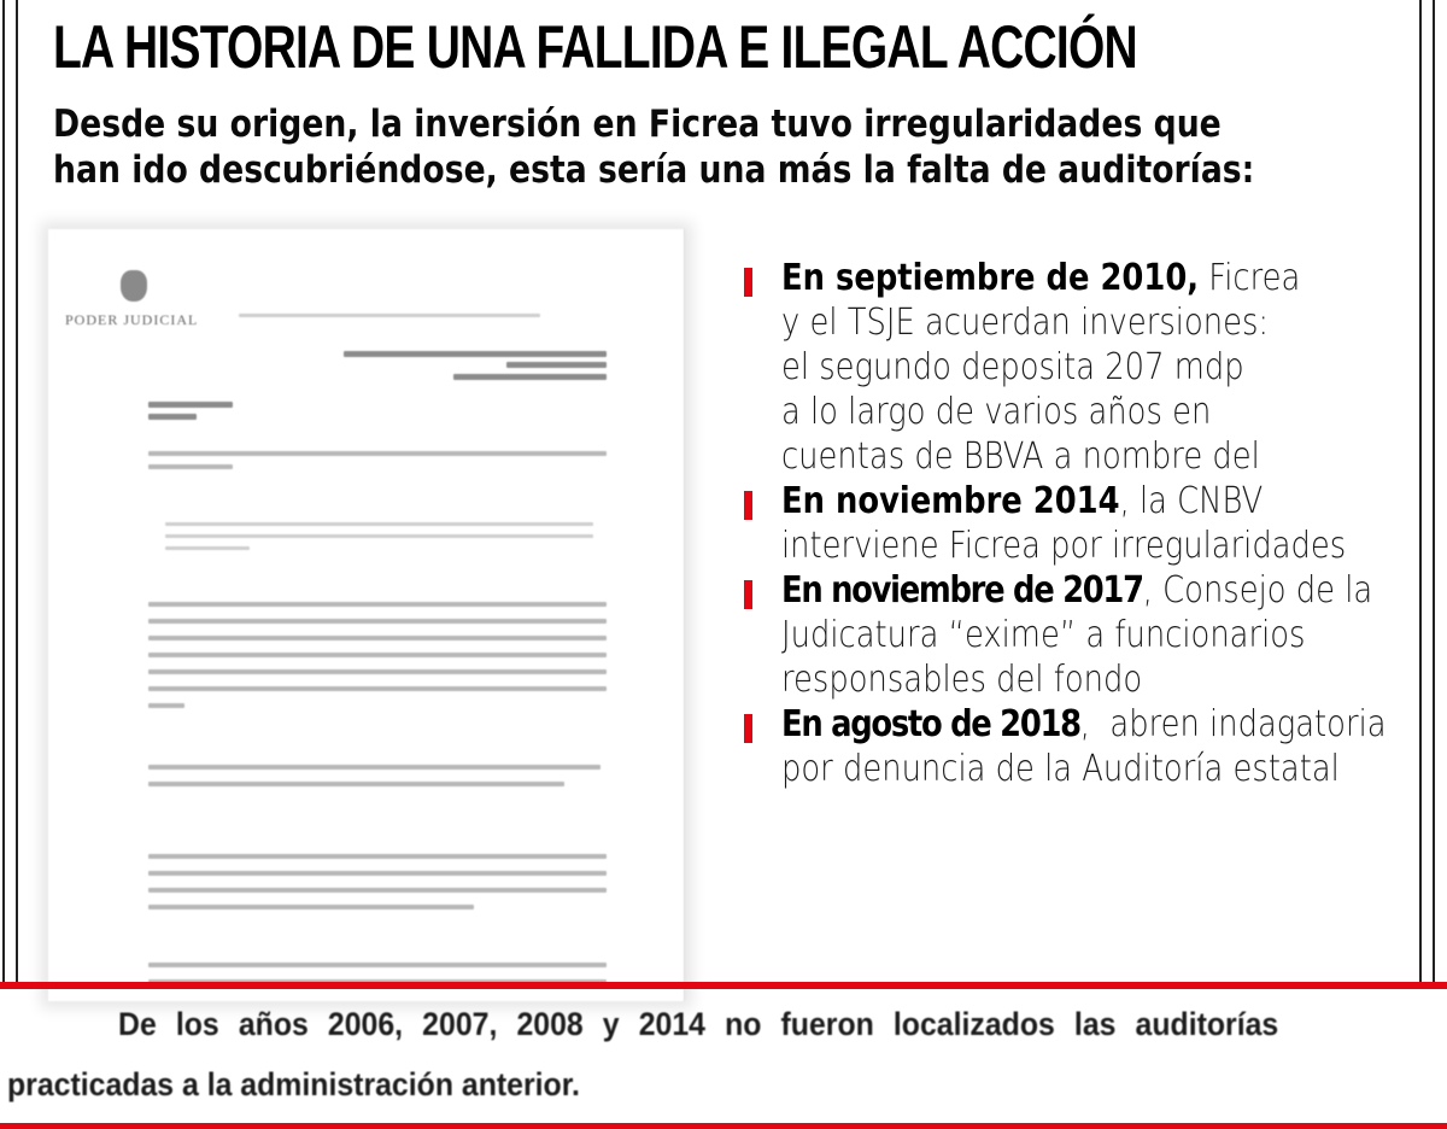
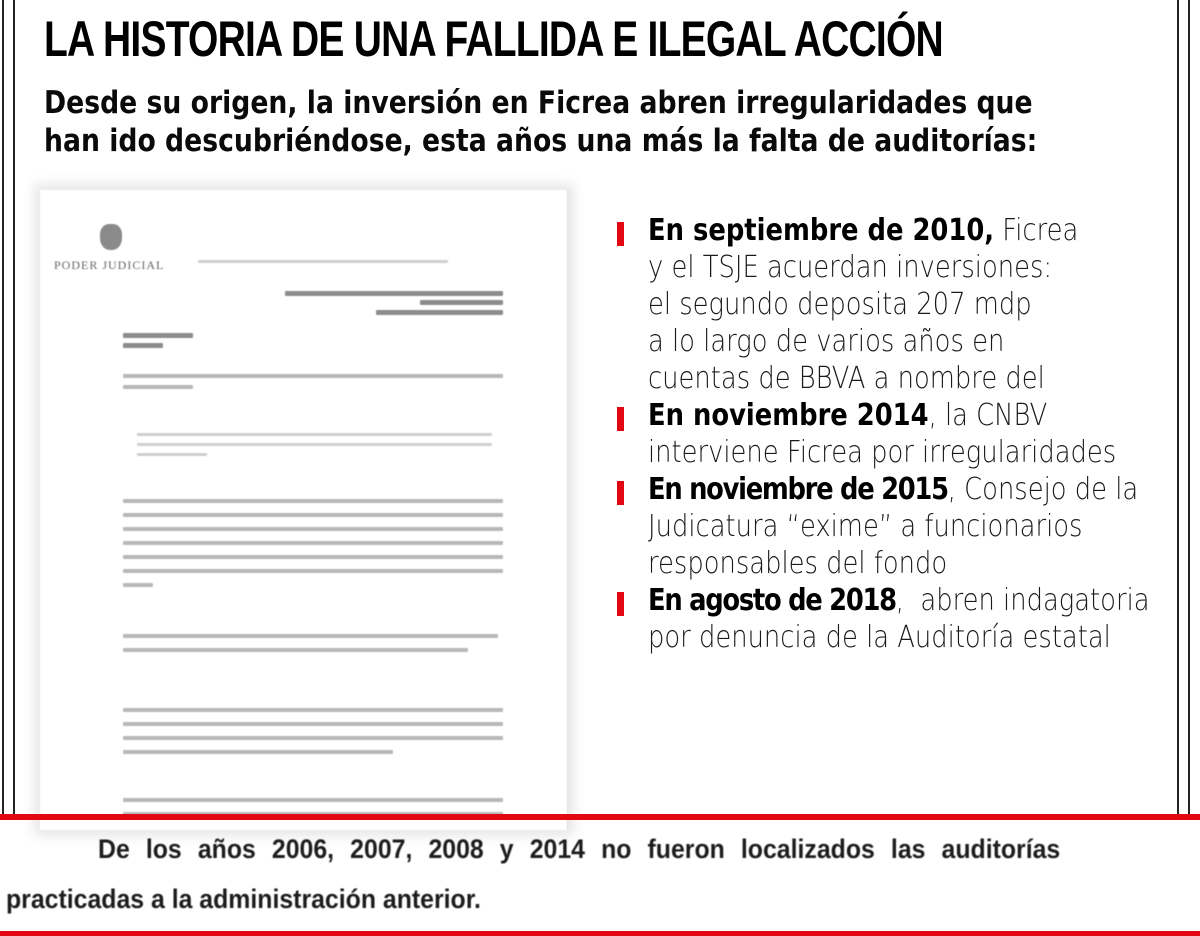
  LA HISTORIA DE UNA FALLIDA E ILEGAL ACCIÓN
- Desde su origen, la inversión en Ficrea tuvo irregularidades que
+ Desde su origen, la inversión en Ficrea abren irregularidades que
- han ido descubriéndose, esta sería una más la falta de auditorías:
+ han ido descubriéndose, esta años una más la falta de auditorías:
  PODER JUDICIAL
  En septiembre de 2010, Ficrea
  y el TSJE acuerdan inversiones:
  el segundo deposita 207 mdp
  a lo largo de varios años en
  cuentas de BBVA a nombre del
  En noviembre 2014, la CNBV
  interviene Ficrea por irregularidades
- En noviembre de 2017, Consejo de la
+ En noviembre de 2015, Consejo de la
  Judicatura “exime” a funcionarios
  responsables del fondo
  En agosto de 2018, abren indagatoria
  por denuncia de la Auditoría estatal
  De los años 2006, 2007, 2008 y 2014 no fueron localizados las auditorías
  practicadas a la administración anterior.
